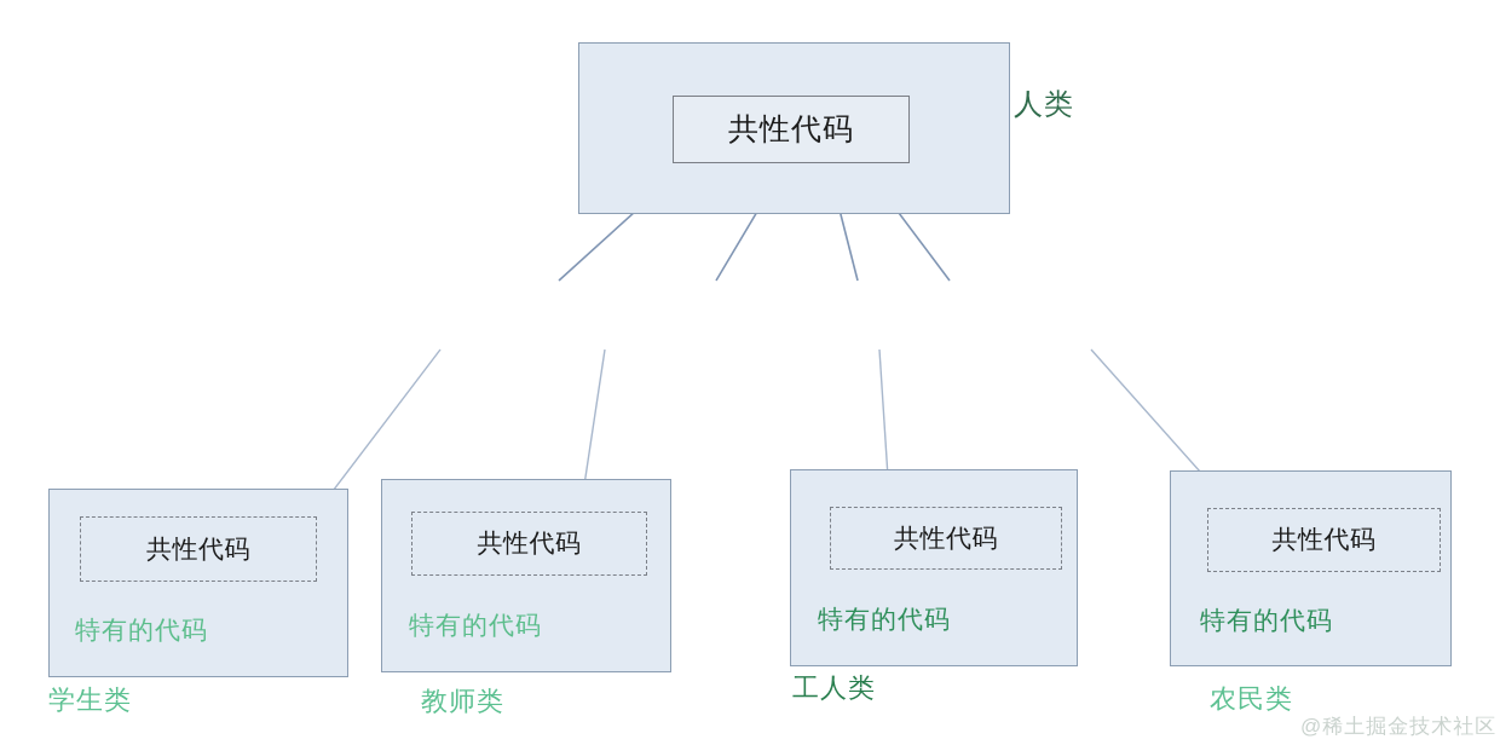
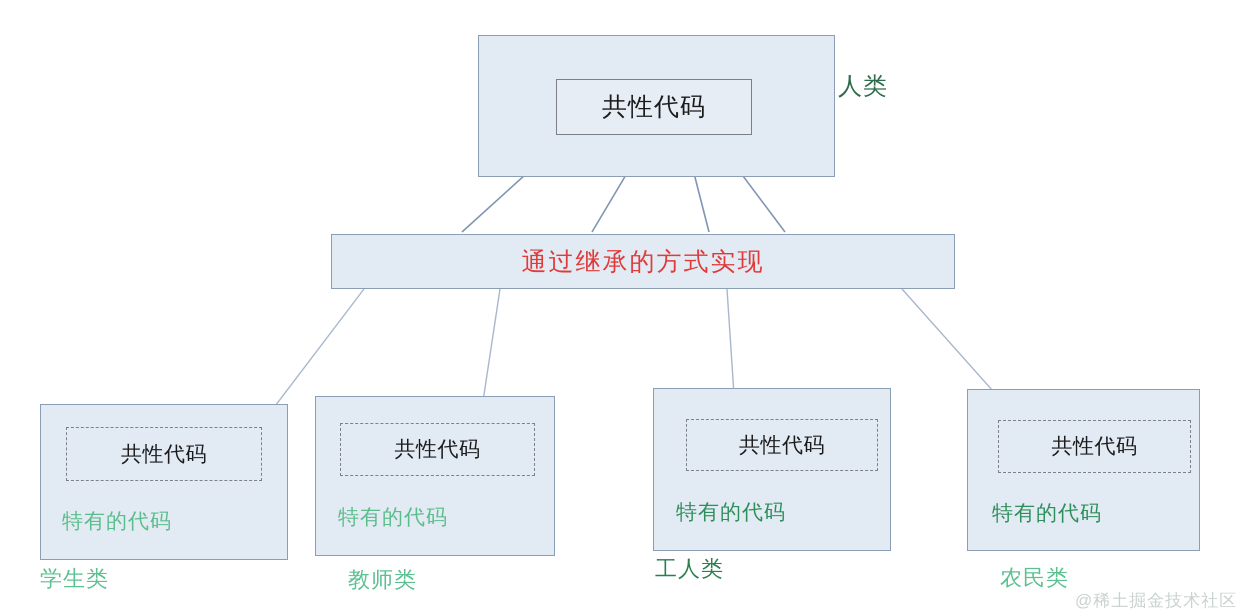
  共性代码
  人类
+ 通过继承的方式实现
  共性代码
  特有的代码
  学生类
  共性代码
  特有的代码
  教师类
  共性代码
  特有的代码
  工人类
  共性代码
  特有的代码
  农民类
  @稀土掘金技术社区
